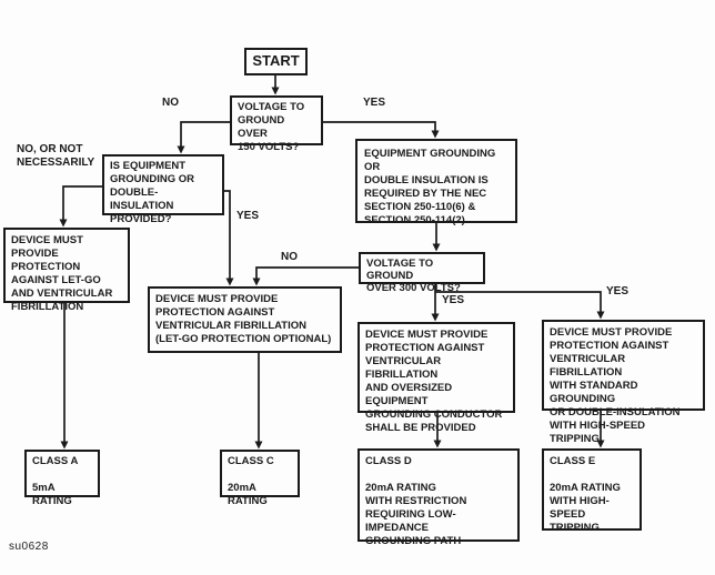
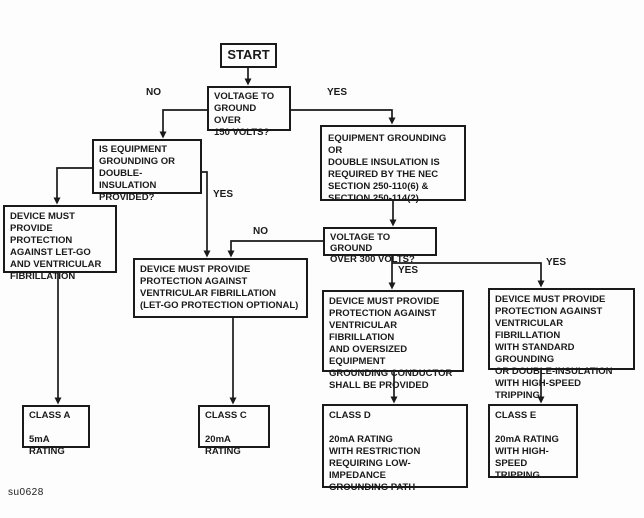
  START
  VOLTAGE TO
  GROUND OVER
  150 VOLTS?
  IS EQUIPMENT
  GROUNDING OR
  DOUBLE-INSULATION
  PROVIDED?
  EQUIPMENT GROUNDING OR
  DOUBLE INSULATION IS
  REQUIRED BY THE NEC
  SECTION 250-110(6) &
  SECTION 250-114(2)
  DEVICE MUST
  PROVIDE PROTECTION
  AGAINST LET-GO
  AND VENTRICULAR
  FIBRILLATION
  VOLTAGE TO GROUND
  OVER 300 VOLTS?
  DEVICE MUST PROVIDE
  PROTECTION AGAINST
  VENTRICULAR FIBRILLATION
  (LET-GO PROTECTION OPTIONAL)
  DEVICE MUST PROVIDE
  PROTECTION AGAINST
  VENTRICULAR FIBRILLATION
  AND OVERSIZED EQUIPMENT
  GROUNDING CONDUCTOR
  SHALL BE PROVIDED
  DEVICE MUST PROVIDE
  PROTECTION AGAINST
  VENTRICULAR FIBRILLATION
  WITH STANDARD GROUNDING
  OR DOUBLE-INSULATION
  WITH HIGH-SPEED TRIPPING
  CLASS A
  5mA RATING
  CLASS C
  20mA RATING
  CLASS D
  20mA RATING
  WITH RESTRICTION
  REQUIRING LOW-IMPEDANCE
  GROUNDING PATH
  CLASS E
  20mA RATING
  WITH HIGH-SPEED
  TRIPPING
  NO
  YES
- NO, OR NOT
- NECESSARILY
  YES
  NO
  YES
  YES
  su0628
